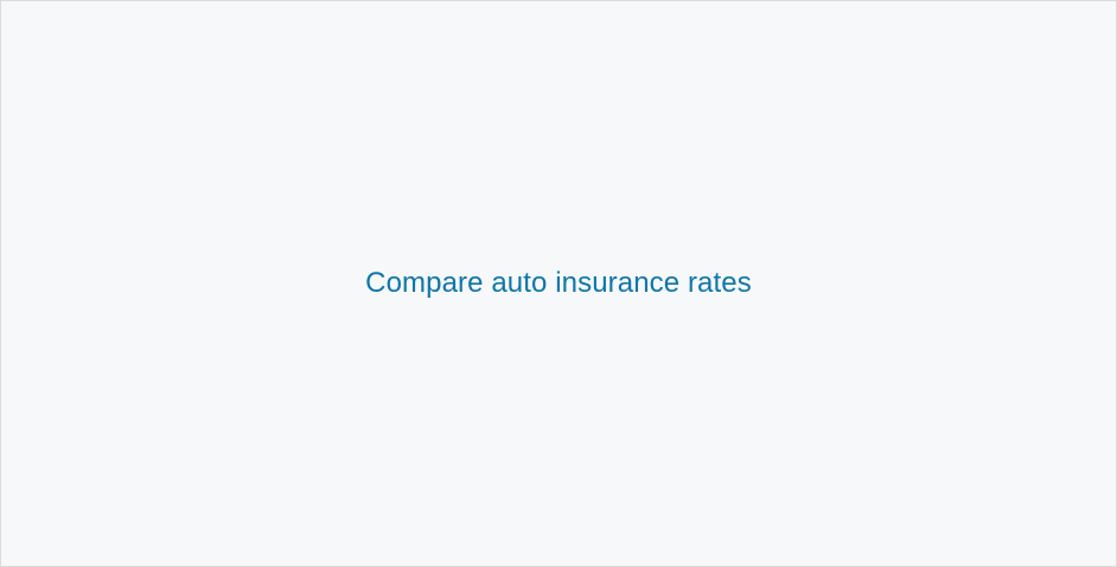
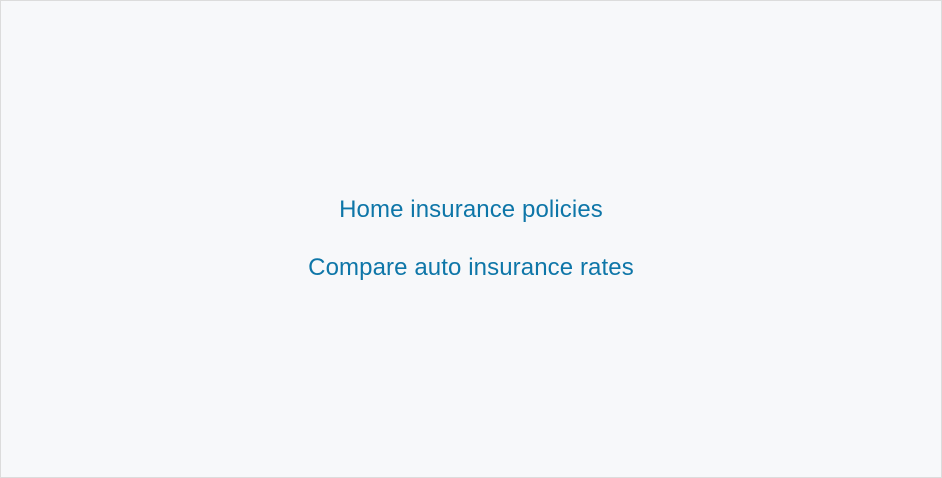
+ Home insurance policies
  Compare auto insurance rates
